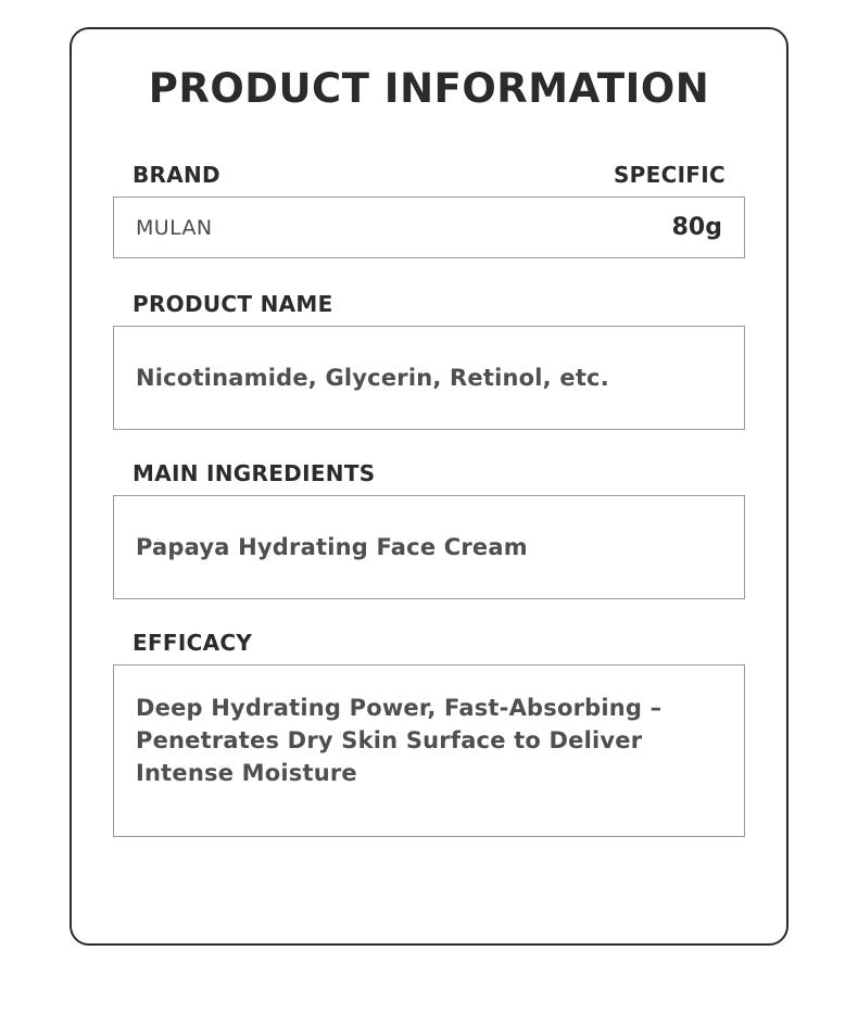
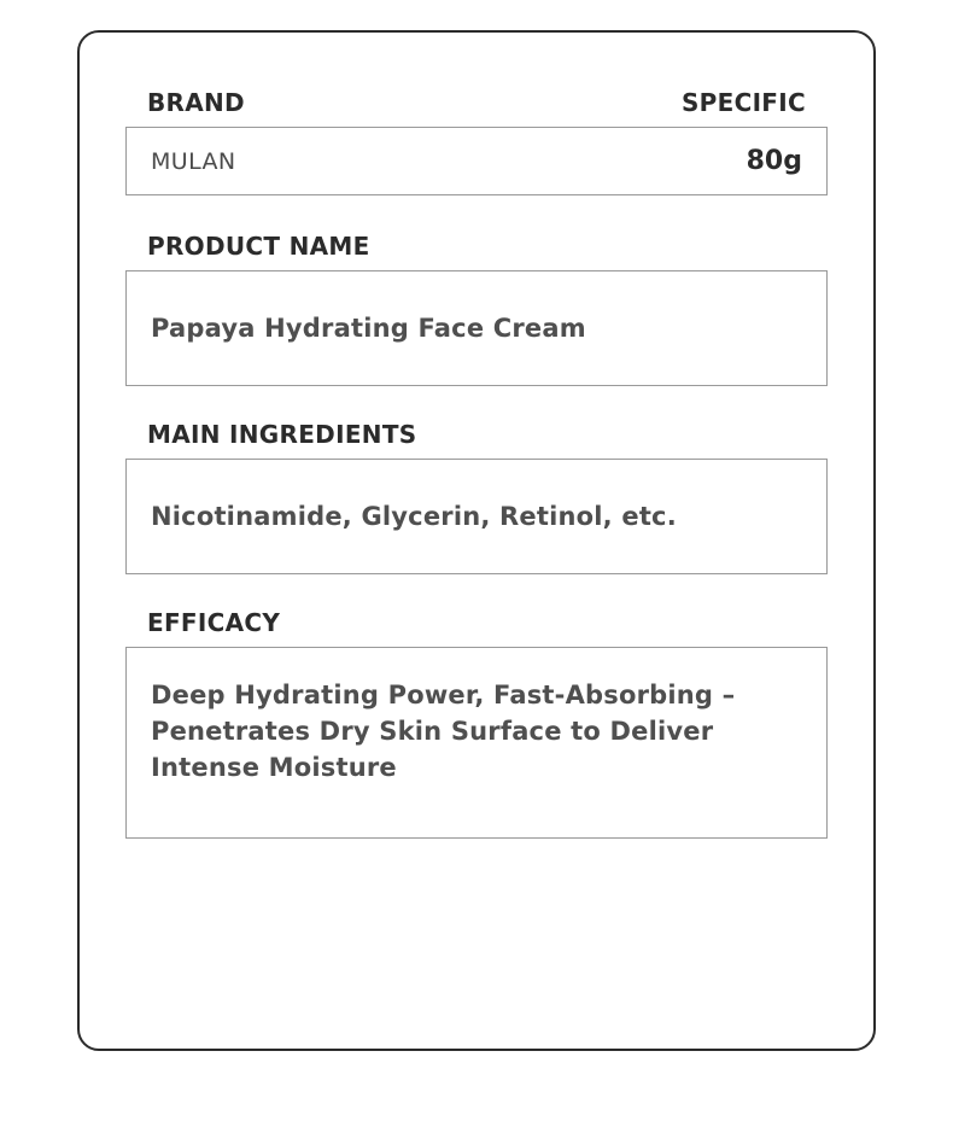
- PRODUCT INFORMATION
  BRAND
  SPECIFIC
  MULAN
  80g
  PRODUCT NAME
- Nicotinamide, Glycerin, Retinol, etc.
+ Papaya Hydrating Face Cream
  MAIN INGREDIENTS
- Papaya Hydrating Face Cream
+ Nicotinamide, Glycerin, Retinol, etc.
  EFFICACY
  Deep Hydrating Power, Fast-Absorbing – Penetrates Dry Skin Surface to Deliver Intense Moisture
